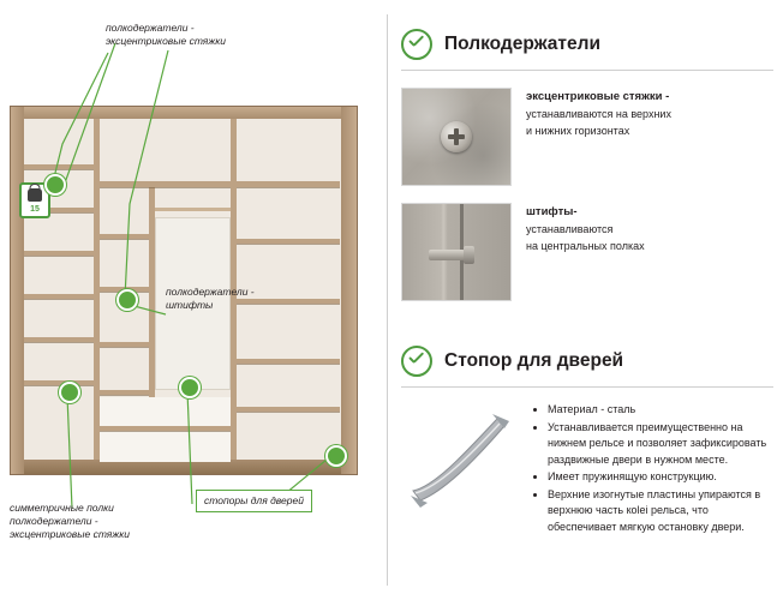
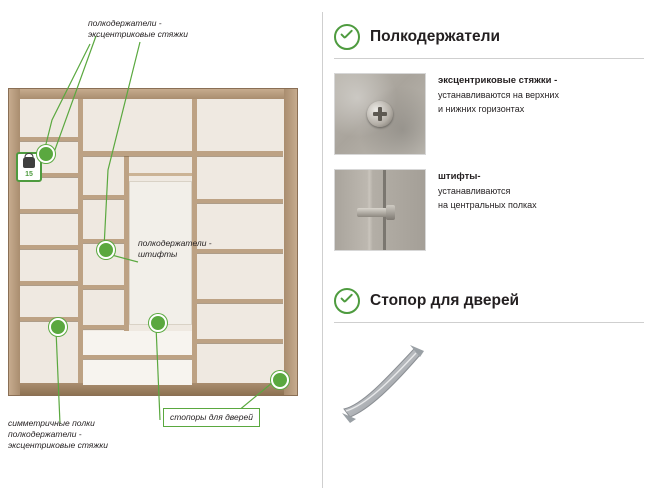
  полкодержатели -
  эксцентриковые стяжки
  полкодержатели -
  штифты
  стопоры для дверей
  симметричные полки
  полкодержатели -
  эксцентриковые стяжки
  Полкодержатели
  эксцентриковые стяжки -
  устанавливаются на верхних
  и нижних горизонтах
  штифты-
  устанавливаются
  на центральных полках
  Стопор для дверей
- Материал - сталь
- Устанавливается преимущественно на нижнем рельсе и позволяет зафиксировать раздвижные двери в нужном месте.
- Имеет пружинящую конструкцию.
- Верхние изогнутые пластины упираются в верхнюю часть кolei рельса, что обеспечивает мягкую остановку двери.
